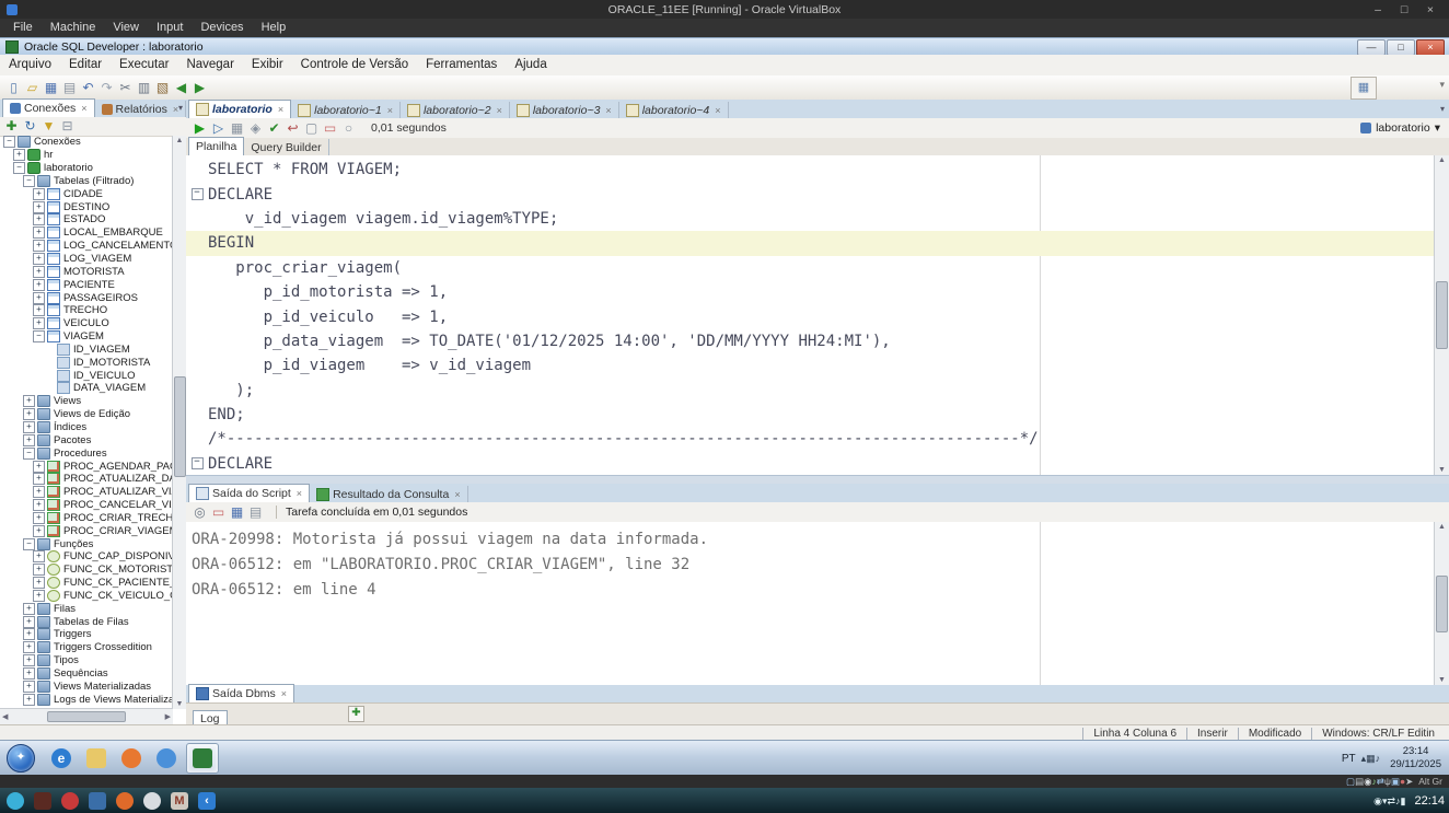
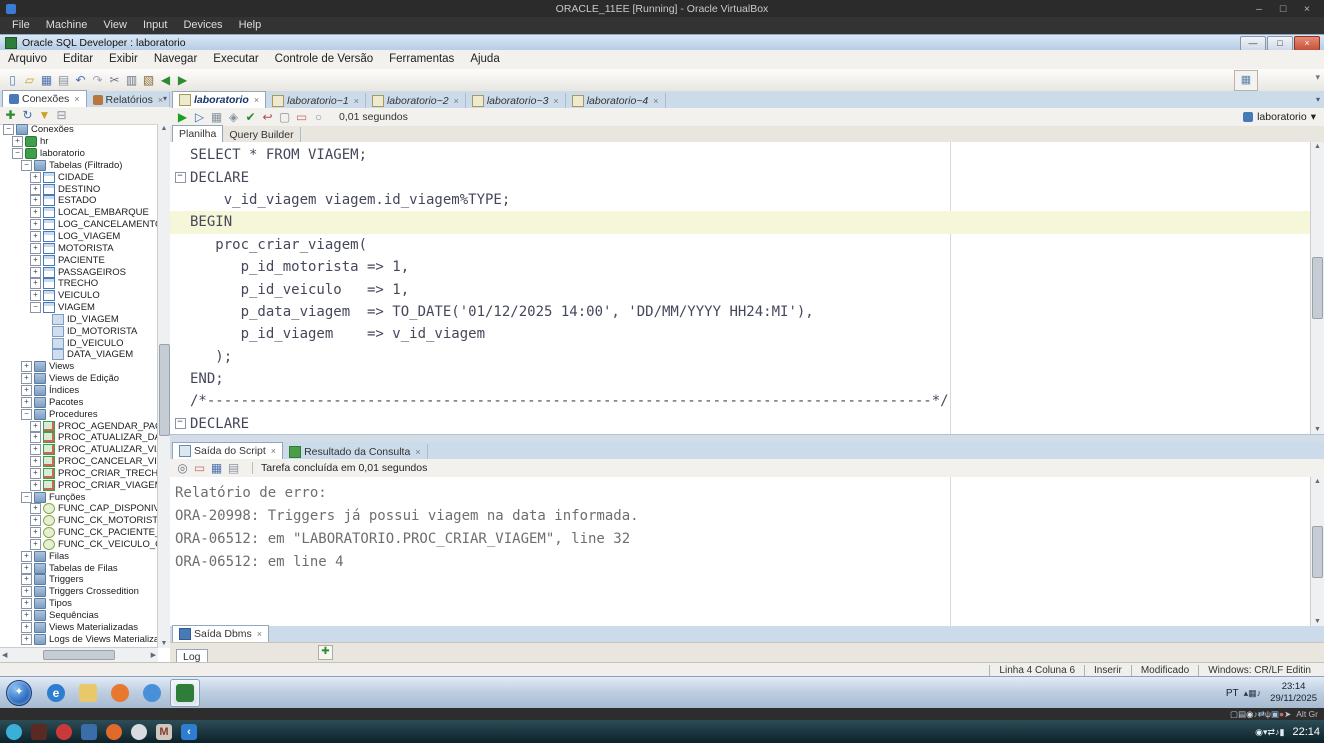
  ORACLE_11EE [Running] - Oracle VirtualBox
  –
  □
  ×
  File
  Machine
  View
  Input
  Devices
  Help
  Oracle SQL Developer : laboratorio
  —
  □
  ×
  Arquivo
  Editar
- Executar
+ Exibir
  Navegar
- Exibir
+ Executar
  Controle de Versão
  Ferramentas
  Ajuda
  ▯ ▱ ▦ ▤ ↶ ↷ ✂ ▥ ▧ ◀ ▶
  ▦
  ▾
  Conexões
  ×
  Relatórios
  ×
  ▾
  ✚
  ↻
  ▼
  ⊟
  −
  Conexões
  +
  hr
  −
  laboratorio
  −
  Tabelas (Filtrado)
  +
  CIDADE
  +
  DESTINO
  +
  ESTADO
  +
  LOCAL_EMBARQUE
  +
  +
  LOG_VIAGEM
  +
  MOTORISTA
  +
  PACIENTE
  +
  PASSAGEIROS
  +
  TRECHO
  +
  VEICULO
  −
  VIAGEM
  ID_VIAGEM
  ID_MOTORISTA
  ID_VEICULO
  DATA_VIAGEM
  +
  Views
  +
  Views de Edição
  +
  Índices
  +
  Pacotes
  −
  Procedures
  +
  PROC_AGENDAR_PA
  +
  +
  PROC_ATUALIZAR_VI
  +
  PROC_CANCELAR_VI
  +
  PROC_CRIAR_TRECH
  +
  PROC_CRIAR_VIAGE
  −
  Funções
  +
  +
  FUNC_CK_MOTORIST
  +
  FUNC_CK_PACIENTE
  +
  FUNC_CK_VEICULO_
  +
  Filas
  +
  Tabelas de Filas
  +
  Triggers
  +
  Triggers Crossedition
  +
  Tipos
  +
  Sequências
  +
  Views Materializadas
  +
  Logs de Views Materializ
  laboratorio
  ×
  laboratorio~1
  ×
  laboratorio~2
  ×
  laboratorio~3
  ×
  laboratorio~4
  ×
  ▾
  ▶ ▷ ▦ ◈ ✔ ↩ ▢ ▭ ○
  0,01 segundos
  laboratorio
  ▾
  Planilha
  Query Builder
  SELECT * FROM VIAGEM;
  −
  DECLARE
  v_id_viagem viagem.id_viagem%TYPE;
  BEGIN
  proc_criar_viagem(
  p_id_motorista => 1,
  p_id_veiculo => 1,
  p_data_viagem => TO_DATE('01/12/2025 14:00', 'DD/MM/YYYY HH24:MI'),
  p_id_viagem => v_id_viagem
  );
  END;
  /*--------------------------------------------------------------------------------------*/
  −
  DECLARE
  Saída do Script
  ×
  Resultado da Consulta
  ×
  ◎ ▭ ▦ ▤
  Tarefa concluída em 0,01 segundos
+ Relatório de erro:
- ORA-20998: Motorista já possui viagem na data informada.
+ ORA-20998: Triggers já possui viagem na data informada.
  ORA-06512: em "LABORATORIO.PROC_CRIAR_VIAGEM", line 32
  ORA-06512: em line 4
  Saída Dbms
  ×
  ✚
  Log
  Linha 4 Coluna 6
  Inserir
  Modificado
  Windows: CR/LF Editin
  ✦
  e
  PT
  ▴▦♪
  23:14
  29/11/2025
  ▢▤◉♪⇄ψ▣●➤
  Alt Gr
  M
  ‹
  ◉▾⇄♪▮
  22:14
